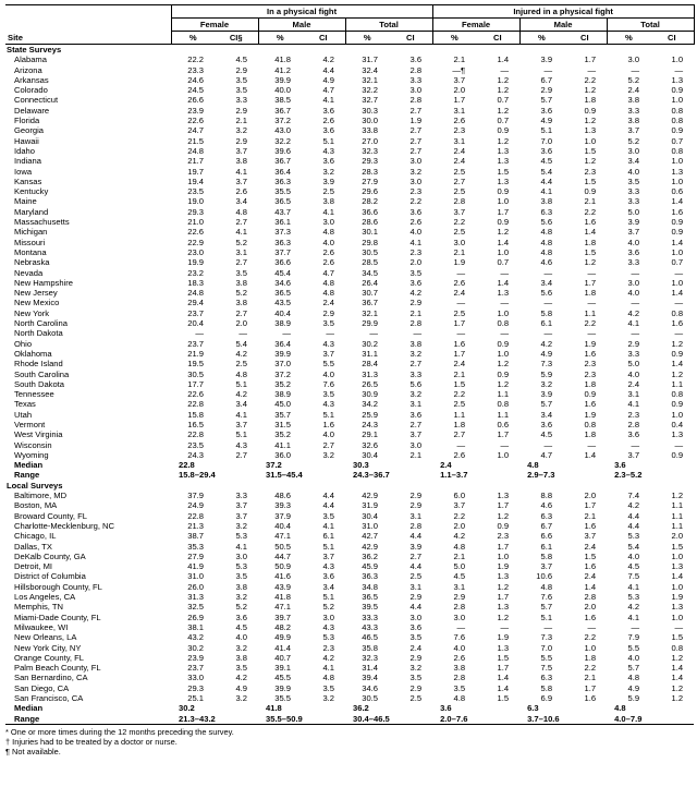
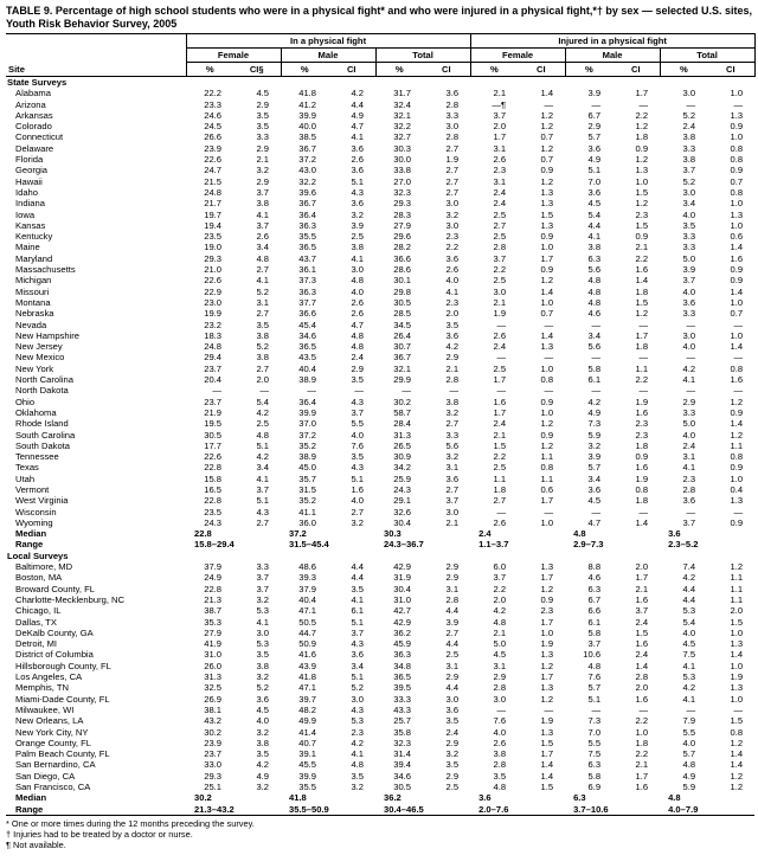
+ TABLE 9. Percentage of high school students who were in a physical fight* and who were injured in a physical fight,*† by sex — selected U.S. sites, Youth Risk Behavior Survey, 2005
  	In a physical fight	Injured in a physical fight
  Female	Male	Total	Female	Male	Total
  Site	%	CI§	%	CI	%	CI	%	CI	%	CI	%	CI
  State Surveys
  Alabama	22.2	4.5	41.8	4.2	31.7	3.6	2.1	1.4	3.9	1.7	3.0	1.0
  Arizona	23.3	2.9	41.2	4.4	32.4	2.8	—¶	—	—	—	—	—
  Arkansas	24.6	3.5	39.9	4.9	32.1	3.3	3.7	1.2	6.7	2.2	5.2	1.3
  Colorado	24.5	3.5	40.0	4.7	32.2	3.0	2.0	1.2	2.9	1.2	2.4	0.9
  Connecticut	26.6	3.3	38.5	4.1	32.7	2.8	1.7	0.7	5.7	1.8	3.8	1.0
  Delaware	23.9	2.9	36.7	3.6	30.3	2.7	3.1	1.2	3.6	0.9	3.3	0.8
  Florida	22.6	2.1	37.2	2.6	30.0	1.9	2.6	0.7	4.9	1.2	3.8	0.8
  Georgia	24.7	3.2	43.0	3.6	33.8	2.7	2.3	0.9	5.1	1.3	3.7	0.9
  Hawaii	21.5	2.9	32.2	5.1	27.0	2.7	3.1	1.2	7.0	1.0	5.2	0.7
  Idaho	24.8	3.7	39.6	4.3	32.3	2.7	2.4	1.3	3.6	1.5	3.0	0.8
  Indiana	21.7	3.8	36.7	3.6	29.3	3.0	2.4	1.3	4.5	1.2	3.4	1.0
  Iowa	19.7	4.1	36.4	3.2	28.3	3.2	2.5	1.5	5.4	2.3	4.0	1.3
  Kansas	19.4	3.7	36.3	3.9	27.9	3.0	2.7	1.3	4.4	1.5	3.5	1.0
  Kentucky	23.5	2.6	35.5	2.5	29.6	2.3	2.5	0.9	4.1	0.9	3.3	0.6
  Maine	19.0	3.4	36.5	3.8	28.2	2.2	2.8	1.0	3.8	2.1	3.3	1.4
  Maryland	29.3	4.8	43.7	4.1	36.6	3.6	3.7	1.7	6.3	2.2	5.0	1.6
  Massachusetts	21.0	2.7	36.1	3.0	28.6	2.6	2.2	0.9	5.6	1.6	3.9	0.9
  Michigan	22.6	4.1	37.3	4.8	30.1	4.0	2.5	1.2	4.8	1.4	3.7	0.9
  Missouri	22.9	5.2	36.3	4.0	29.8	4.1	3.0	1.4	4.8	1.8	4.0	1.4
  Montana	23.0	3.1	37.7	2.6	30.5	2.3	2.1	1.0	4.8	1.5	3.6	1.0
  Nebraska	19.9	2.7	36.6	2.6	28.5	2.0	1.9	0.7	4.6	1.2	3.3	0.7
  Nevada	23.2	3.5	45.4	4.7	34.5	3.5	—	—	—	—	—	—
  New Hampshire	18.3	3.8	34.6	4.8	26.4	3.6	2.6	1.4	3.4	1.7	3.0	1.0
  New Jersey	24.8	5.2	36.5	4.8	30.7	4.2	2.4	1.3	5.6	1.8	4.0	1.4
  New Mexico	29.4	3.8	43.5	2.4	36.7	2.9	—	—	—	—	—	—
  New York	23.7	2.7	40.4	2.9	32.1	2.1	2.5	1.0	5.8	1.1	4.2	0.8
  North Carolina	20.4	2.0	38.9	3.5	29.9	2.8	1.7	0.8	6.1	2.2	4.1	1.6
  North Dakota	—	—	—	—	—	—	—	—	—	—	—	—
  Ohio	23.7	5.4	36.4	4.3	30.2	3.8	1.6	0.9	4.2	1.9	2.9	1.2
- Oklahoma	21.9	4.2	39.9	3.7	31.1	3.2	1.7	1.0	4.9	1.6	3.3	0.9
+ Oklahoma	21.9	4.2	39.9	3.7	58.7	3.2	1.7	1.0	4.9	1.6	3.3	0.9
  Rhode Island	19.5	2.5	37.0	5.5	28.4	2.7	2.4	1.2	7.3	2.3	5.0	1.4
  South Carolina	30.5	4.8	37.2	4.0	31.3	3.3	2.1	0.9	5.9	2.3	4.0	1.2
  South Dakota	17.7	5.1	35.2	7.6	26.5	5.6	1.5	1.2	3.2	1.8	2.4	1.1
  Tennessee	22.6	4.2	38.9	3.5	30.9	3.2	2.2	1.1	3.9	0.9	3.1	0.8
  Texas	22.8	3.4	45.0	4.3	34.2	3.1	2.5	0.8	5.7	1.6	4.1	0.9
  Utah	15.8	4.1	35.7	5.1	25.9	3.6	1.1	1.1	3.4	1.9	2.3	1.0
  Vermont	16.5	3.7	31.5	1.6	24.3	2.7	1.8	0.6	3.6	0.8	2.8	0.4
  West Virginia	22.8	5.1	35.2	4.0	29.1	3.7	2.7	1.7	4.5	1.8	3.6	1.3
  Wisconsin	23.5	4.3	41.1	2.7	32.6	3.0	—	—	—	—	—	—
  Wyoming	24.3	2.7	36.0	3.2	30.4	2.1	2.6	1.0	4.7	1.4	3.7	0.9
  Median	22.8	37.2	30.3	2.4	4.8	3.6
  Range	15.8–29.4	31.5–45.4	24.3–36.7	1.1–3.7	2.9–7.3	2.3–5.2
  Local Surveys
  Baltimore, MD	37.9	3.3	48.6	4.4	42.9	2.9	6.0	1.3	8.8	2.0	7.4	1.2
  Boston, MA	24.9	3.7	39.3	4.4	31.9	2.9	3.7	1.7	4.6	1.7	4.2	1.1
  Broward County, FL	22.8	3.7	37.9	3.5	30.4	3.1	2.2	1.2	6.3	2.1	4.4	1.1
  Charlotte-Mecklenburg, NC	21.3	3.2	40.4	4.1	31.0	2.8	2.0	0.9	6.7	1.6	4.4	1.1
  Chicago, IL	38.7	5.3	47.1	6.1	42.7	4.4	4.2	2.3	6.6	3.7	5.3	2.0
  Dallas, TX	35.3	4.1	50.5	5.1	42.9	3.9	4.8	1.7	6.1	2.4	5.4	1.5
  DeKalb County, GA	27.9	3.0	44.7	3.7	36.2	2.7	2.1	1.0	5.8	1.5	4.0	1.0
  Detroit, MI	41.9	5.3	50.9	4.3	45.9	4.4	5.0	1.9	3.7	1.6	4.5	1.3
  District of Columbia	31.0	3.5	41.6	3.6	36.3	2.5	4.5	1.3	10.6	2.4	7.5	1.4
  Hillsborough County, FL	26.0	3.8	43.9	3.4	34.8	3.1	3.1	1.2	4.8	1.4	4.1	1.0
  Los Angeles, CA	31.3	3.2	41.8	5.1	36.5	2.9	2.9	1.7	7.6	2.8	5.3	1.9
  Memphis, TN	32.5	5.2	47.1	5.2	39.5	4.4	2.8	1.3	5.7	2.0	4.2	1.3
  Miami-Dade County, FL	26.9	3.6	39.7	3.0	33.3	3.0	3.0	1.2	5.1	1.6	4.1	1.0
  Milwaukee, WI	38.1	4.5	48.2	4.3	43.3	3.6	—	—	—	—	—	—
- New Orleans, LA	43.2	4.0	49.9	5.3	46.5	3.5	7.6	1.9	7.3	2.2	7.9	1.5
+ New Orleans, LA	43.2	4.0	49.9	5.3	25.7	3.5	7.6	1.9	7.3	2.2	7.9	1.5
  New York City, NY	30.2	3.2	41.4	2.3	35.8	2.4	4.0	1.3	7.0	1.0	5.5	0.8
  Orange County, FL	23.9	3.8	40.7	4.2	32.3	2.9	2.6	1.5	5.5	1.8	4.0	1.2
  Palm Beach County, FL	23.7	3.5	39.1	4.1	31.4	3.2	3.8	1.7	7.5	2.2	5.7	1.4
  San Bernardino, CA	33.0	4.2	45.5	4.8	39.4	3.5	2.8	1.4	6.3	2.1	4.8	1.4
  San Diego, CA	29.3	4.9	39.9	3.5	34.6	2.9	3.5	1.4	5.8	1.7	4.9	1.2
  San Francisco, CA	25.1	3.2	35.5	3.2	30.5	2.5	4.8	1.5	6.9	1.6	5.9	1.2
  Median	30.2	41.8	36.2	3.6	6.3	4.8
  Range	21.3–43.2	35.5–50.9	30.4–46.5	2.0–7.6	3.7–10.6	4.0–7.9
  * One or more times during the 12 months preceding the survey.
  † Injuries had to be treated by a doctor or nurse.
  ¶ Not available.
